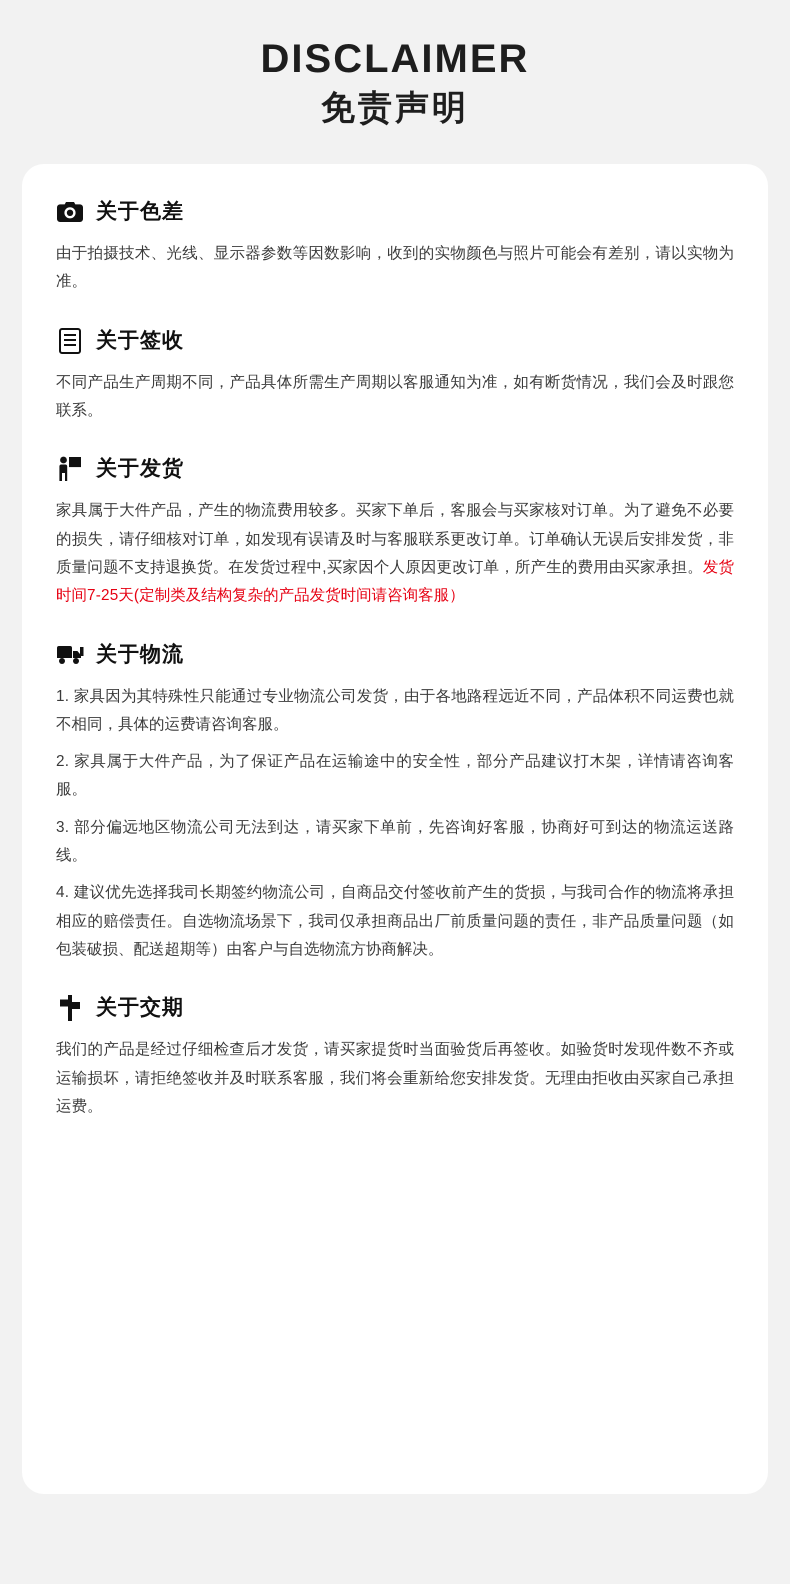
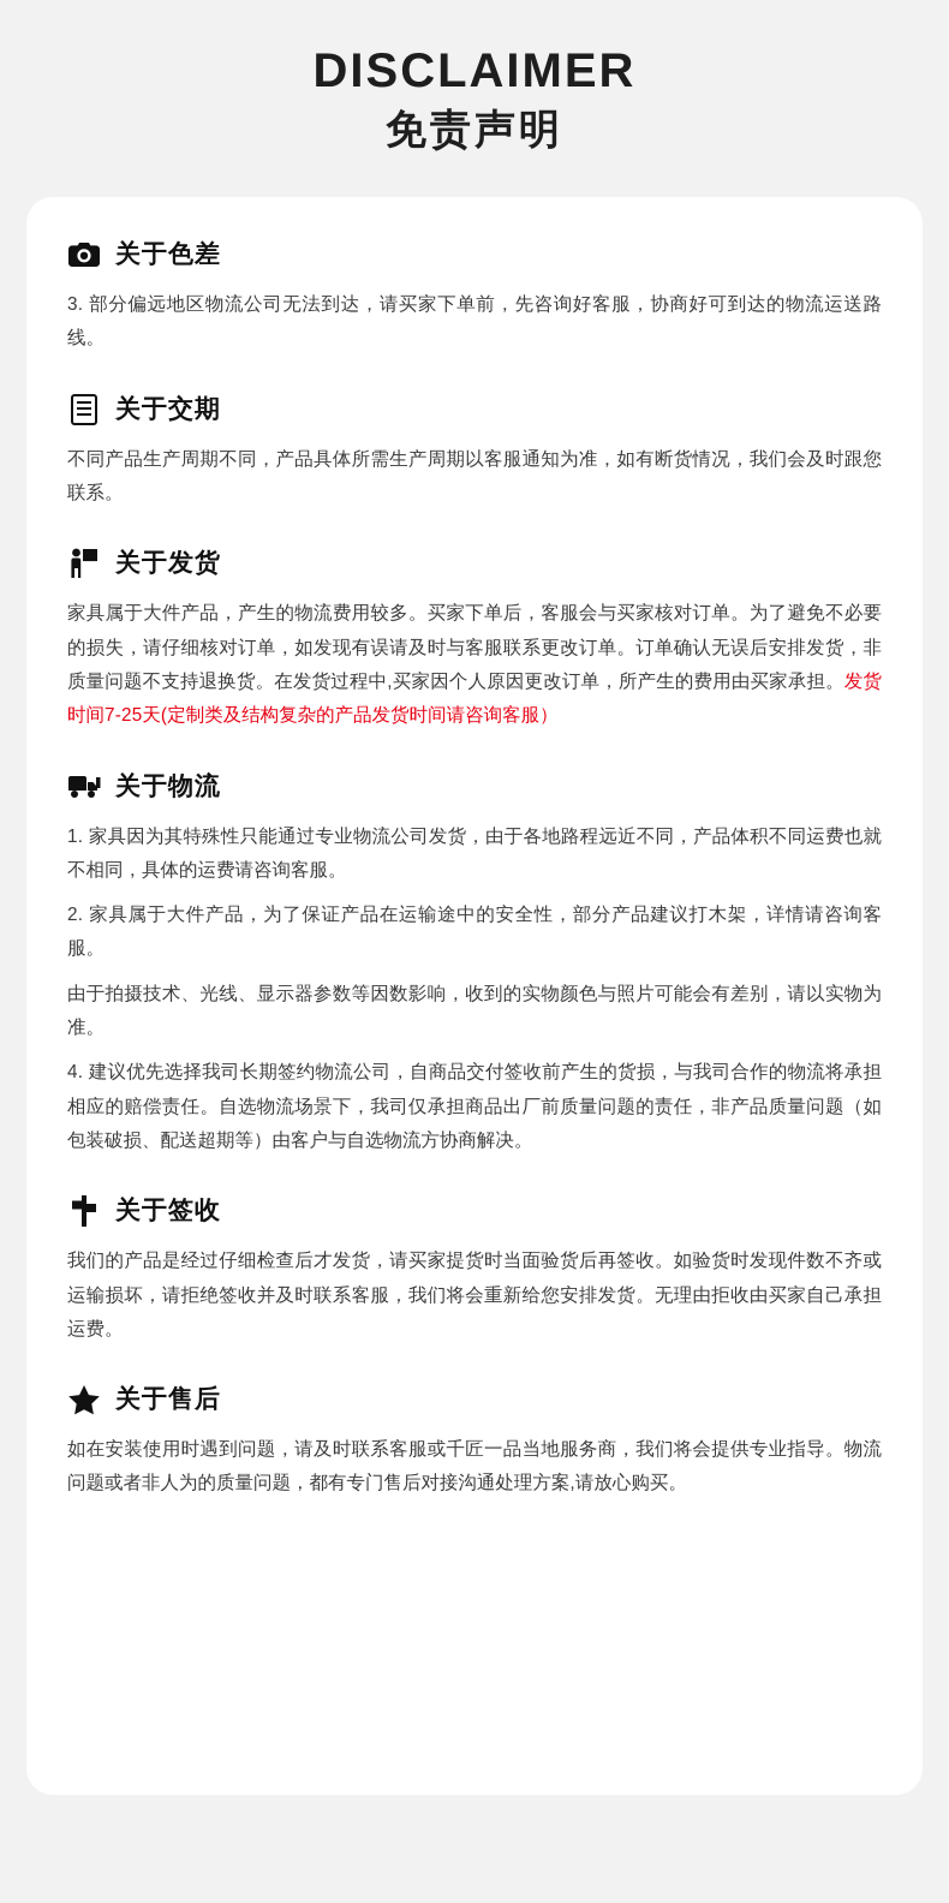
  DISCLAIMER
  免责声明
  关于色差
- 由于拍摄技术、光线、显示器参数等因数影响，收到的实物颜色与照片可能会有差别，请以实物为准。
+ 3. 部分偏远地区物流公司无法到达，请买家下单前，先咨询好客服，协商好可到达的物流运送路线。
- 关于签收
+ 关于交期
  不同产品生产周期不同，产品具体所需生产周期以客服通知为准，如有断货情况，我们会及时跟您联系。
  关于发货
  家具属于大件产品，产生的物流费用较多。买家下单后，客服会与买家核对订单。为了避免不必要的损失，请仔细核对订单，如发现有误请及时与客服联系更改订单。订单确认无误后安排发货，非质量问题不支持退换货。在发货过程中,买家因个人原因更改订单，所产生的费用由买家承担。发货时间7-25天(定制类及结构复杂的产品发货时间请咨询客服）
  关于物流
  1. 家具因为其特殊性只能通过专业物流公司发货，由于各地路程远近不同，产品体积不同运费也就不相同，具体的运费请咨询客服。
  2. 家具属于大件产品，为了保证产品在运输途中的安全性，部分产品建议打木架，详情请咨询客服。
- 3. 部分偏远地区物流公司无法到达，请买家下单前，先咨询好客服，协商好可到达的物流运送路线。
+ 由于拍摄技术、光线、显示器参数等因数影响，收到的实物颜色与照片可能会有差别，请以实物为准。
  4. 建议优先选择我司长期签约物流公司，自商品交付签收前产生的货损，与我司合作的物流将承担相应的赔偿责任。自选物流场景下，我司仅承担商品出厂前质量问题的责任，非产品质量问题（如包装破损、配送超期等）由客户与自选物流方协商解决。
- 关于交期
+ 关于签收
  我们的产品是经过仔细检查后才发货，请买家提货时当面验货后再签收。如验货时发现件数不齐或运输损坏，请拒绝签收并及时联系客服，我们将会重新给您安排发货。无理由拒收由买家自己承担运费。
+ 关于售后
+ 如在安装使用时遇到问题，请及时联系客服或千匠一品当地服务商，我们将会提供专业指导。物流问题或者非人为的质量问题，都有专门售后对接沟通处理方案,请放心购买。
